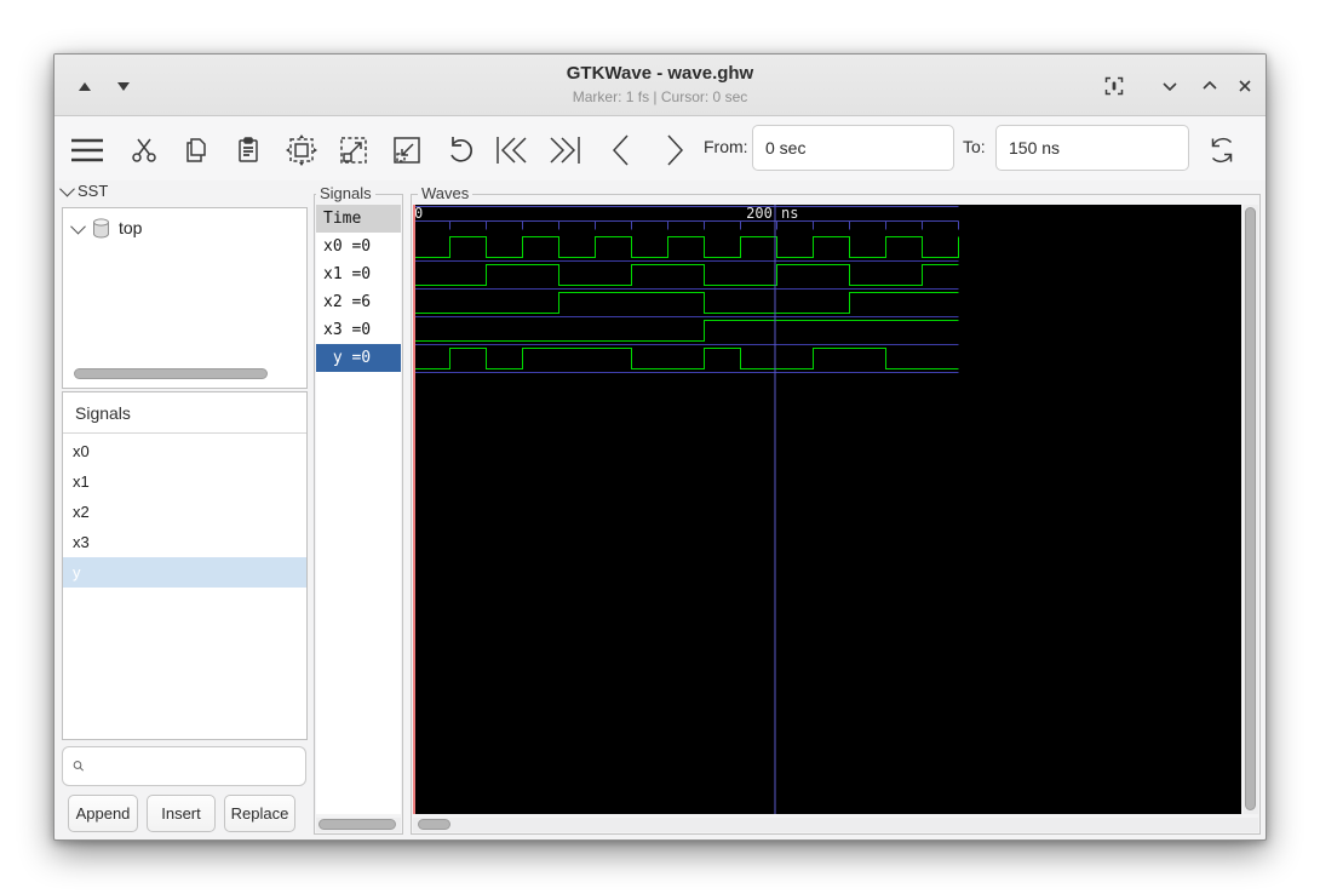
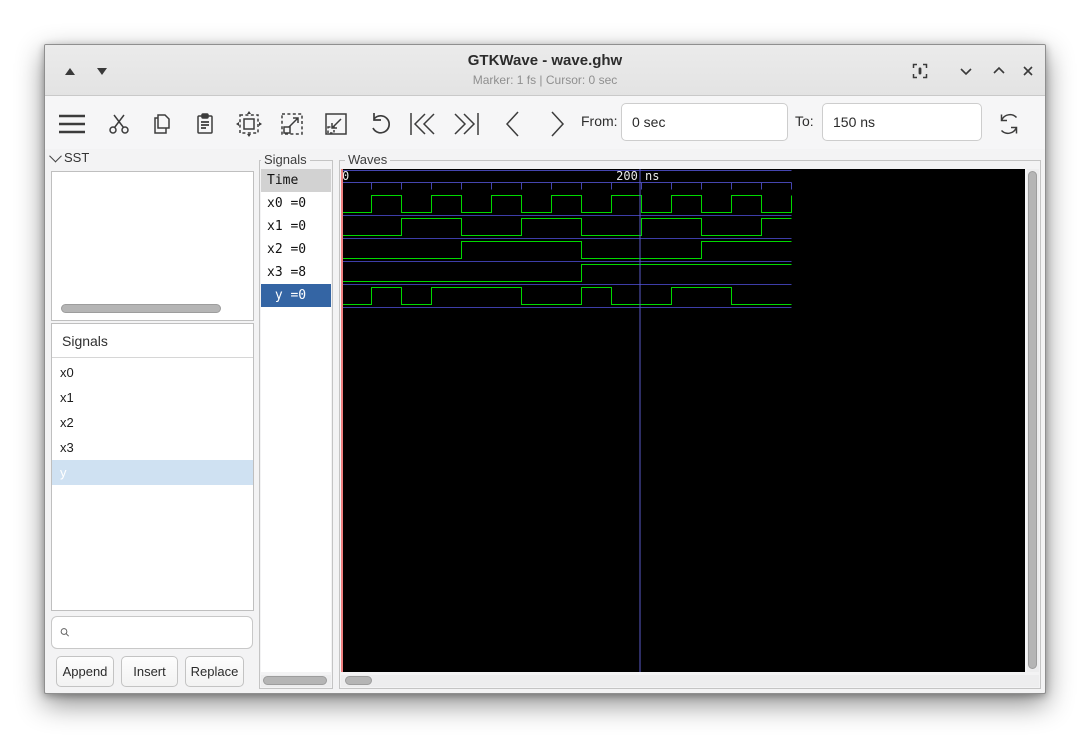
  GTKWave - wave.ghw
  Marker: 1 fs | Cursor: 0 sec
  From:
  0 sec
  To:
  150 ns
  SST
- top
  Signals
  x0
  x1
  x2
  x3
  y
  Append
  Insert
  Replace
  Signals
  Time
  x0 =0
  x1 =0
- x2 =6
+ x2 =0
- x3 =0
+ x3 =8
  y =0
  Waves
  0
  200 ns
